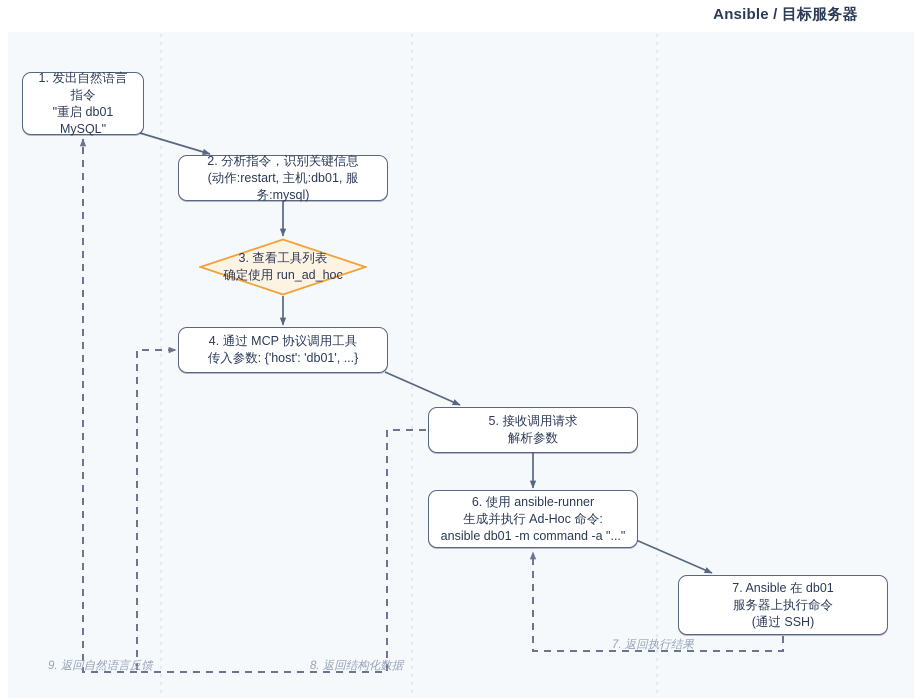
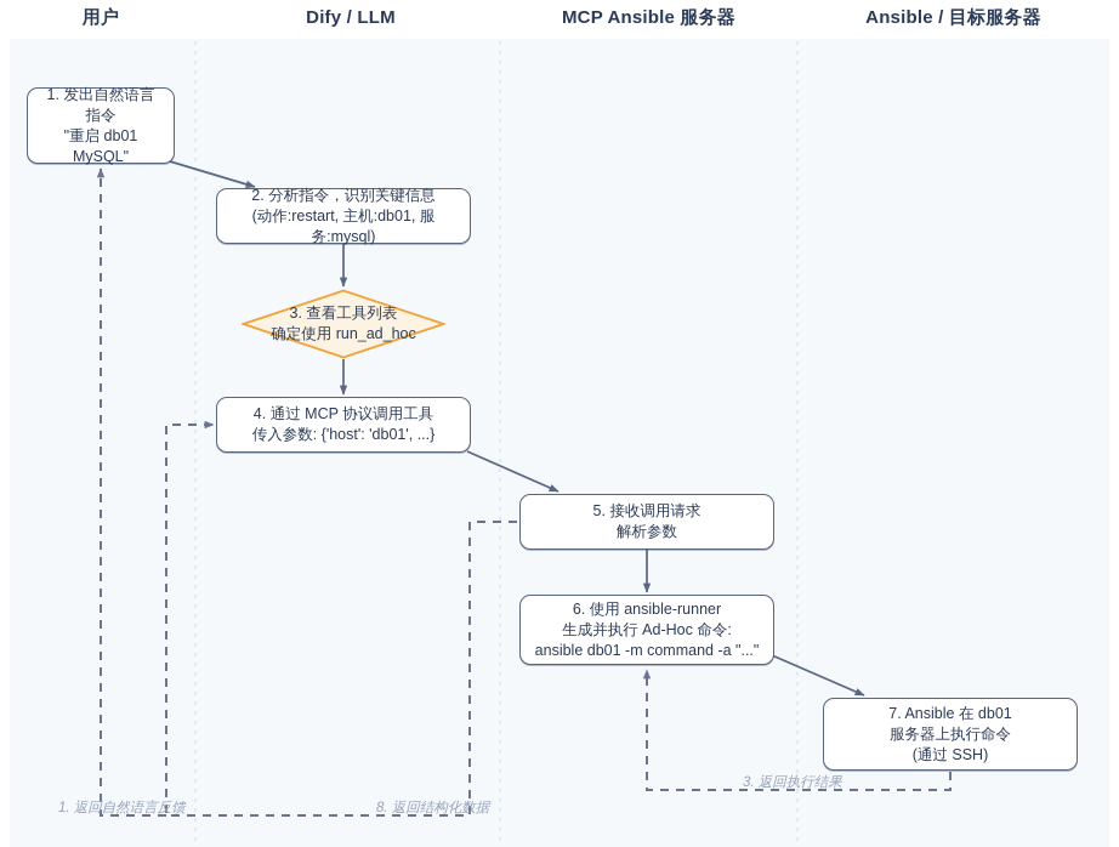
+ 用户
+ Dify / LLM
+ MCP Ansible 服务器
  Ansible / 目标服务器
  1. 发出自然语言
  指令
  "重启 db01 MySQL"
  2. 分析指令，识别关键信息
  (动作:restart, 主机:db01, 服务:mysql)
  3. 查看工具列表
  确定使用 run_ad_hoc
  4. 通过 MCP 协议调用工具
  传入参数: {'host': 'db01', ...}
  5. 接收调用请求
  解析参数
  6. 使用 ansible-runner
  生成并执行 Ad-Hoc 命令:
  ansible db01 -m command -a "..."
  7. Ansible 在 db01
  服务器上执行命令
  (通过 SSH)
- 9. 返回自然语言反馈
+ 1. 返回自然语言反馈
  8. 返回结构化数据
- 7. 返回执行结果
+ 3. 返回执行结果
